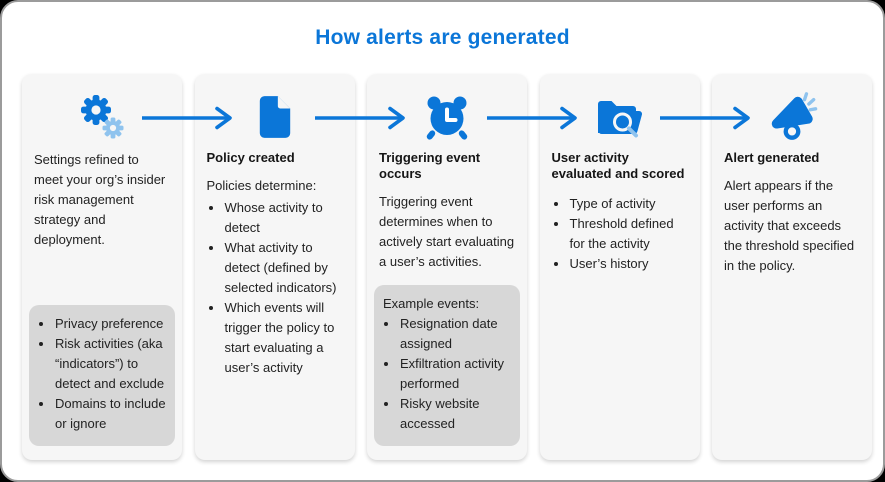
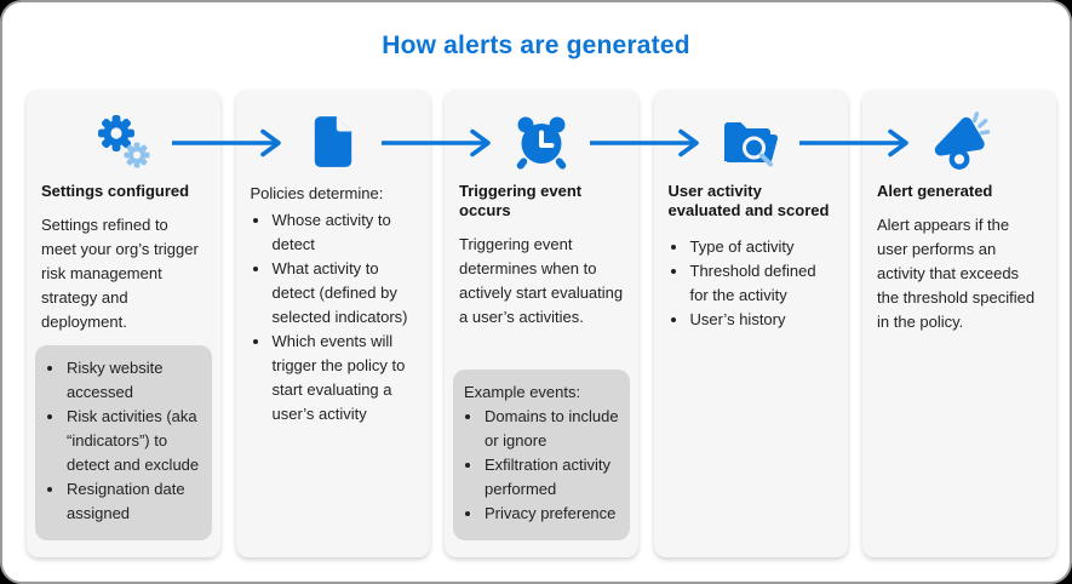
  How alerts are generated
+ Settings configured
- Settings refined to meet your org’s insider risk management strategy and deployment.
+ Settings refined to meet your org’s trigger risk management strategy and deployment.
- Privacy preference
+ Risky website accessed
  Risk activities (aka “indicators”) to detect and exclude
- Domains to include or ignore
+ Resignation date assigned
- Policy created
  Policies determine:
  Whose activity to detect
  What activity to detect (defined by selected indicators)
  Which events will trigger the policy to start evaluating a user’s activity
  Triggering event occurs
  Triggering event determines when to actively start evaluating a user’s activities.
  Example events:
- Resignation date assigned
+ Domains to include or ignore
  Exfiltration activity performed
- Risky website accessed
+ Privacy preference
  User activity evaluated and scored
  Type of activity
  Threshold defined for the activity
  User’s history
  Alert generated
  Alert appears if the user performs an activity that exceeds the threshold specified in the policy.
